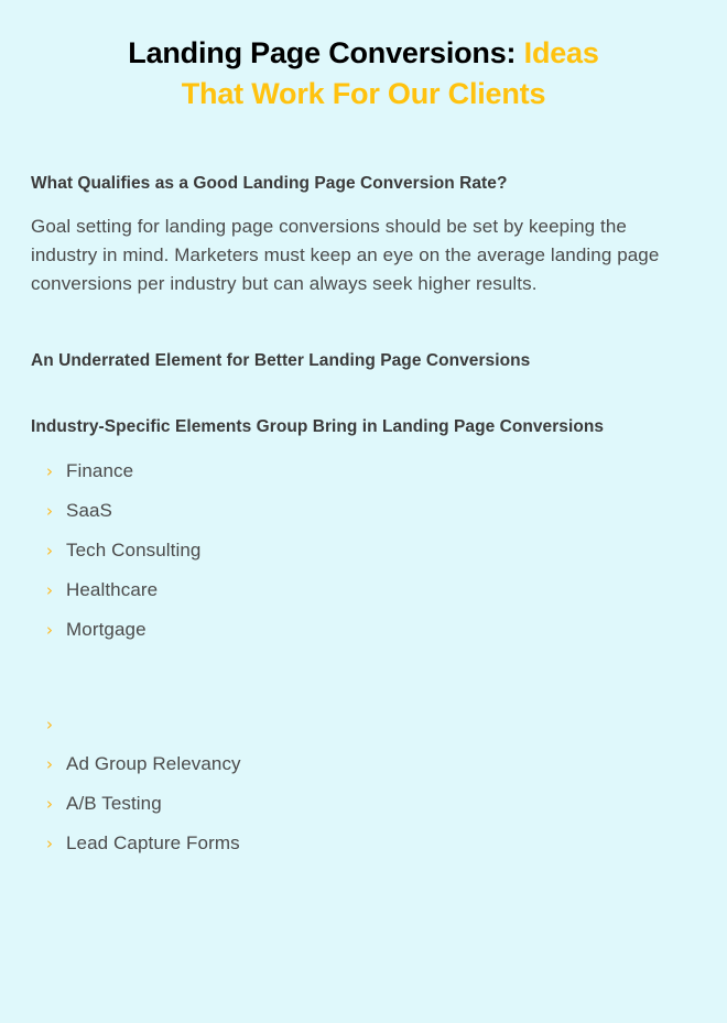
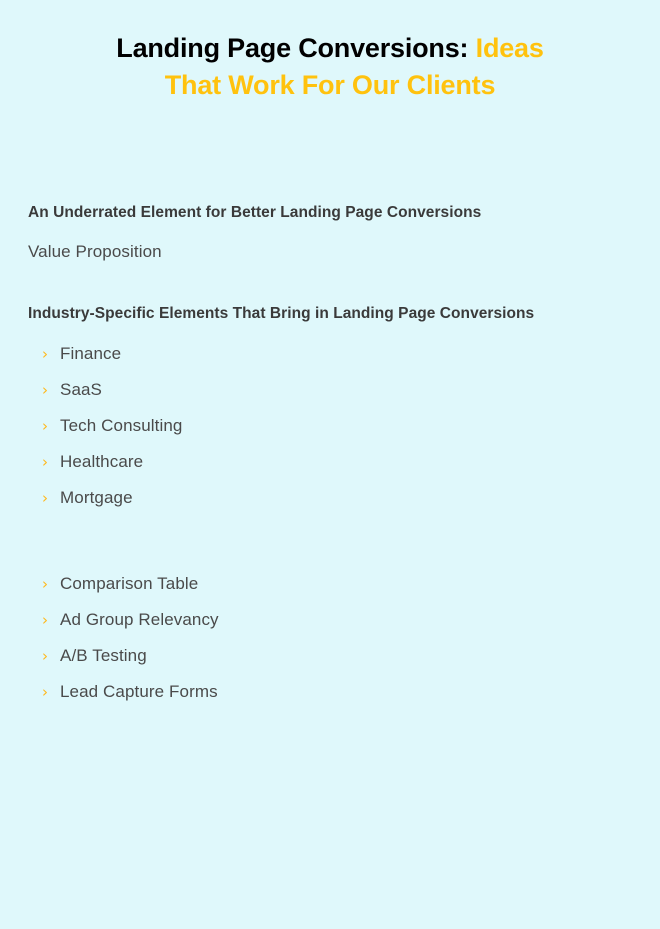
  Landing Page Conversions: Ideas
  That Work For Our Clients
- What Qualifies as a Good Landing Page Conversion Rate?
- Goal setting for landing page conversions should be set by keeping the industry in mind. Marketers must keep an eye on the average landing page conversions per industry but can always seek higher results.
  An Underrated Element for Better Landing Page Conversions
+ Value Proposition
- Industry-Specific Elements Group Bring in Landing Page Conversions
+ Industry-Specific Elements That Bring in Landing Page Conversions
  ›
  Finance
  ›
  SaaS
  ›
  Tech Consulting
  ›
  Healthcare
  ›
  Mortgage
  ›
+ Comparison Table
  ›
  Ad Group Relevancy
  ›
  A/B Testing
  ›
  Lead Capture Forms
